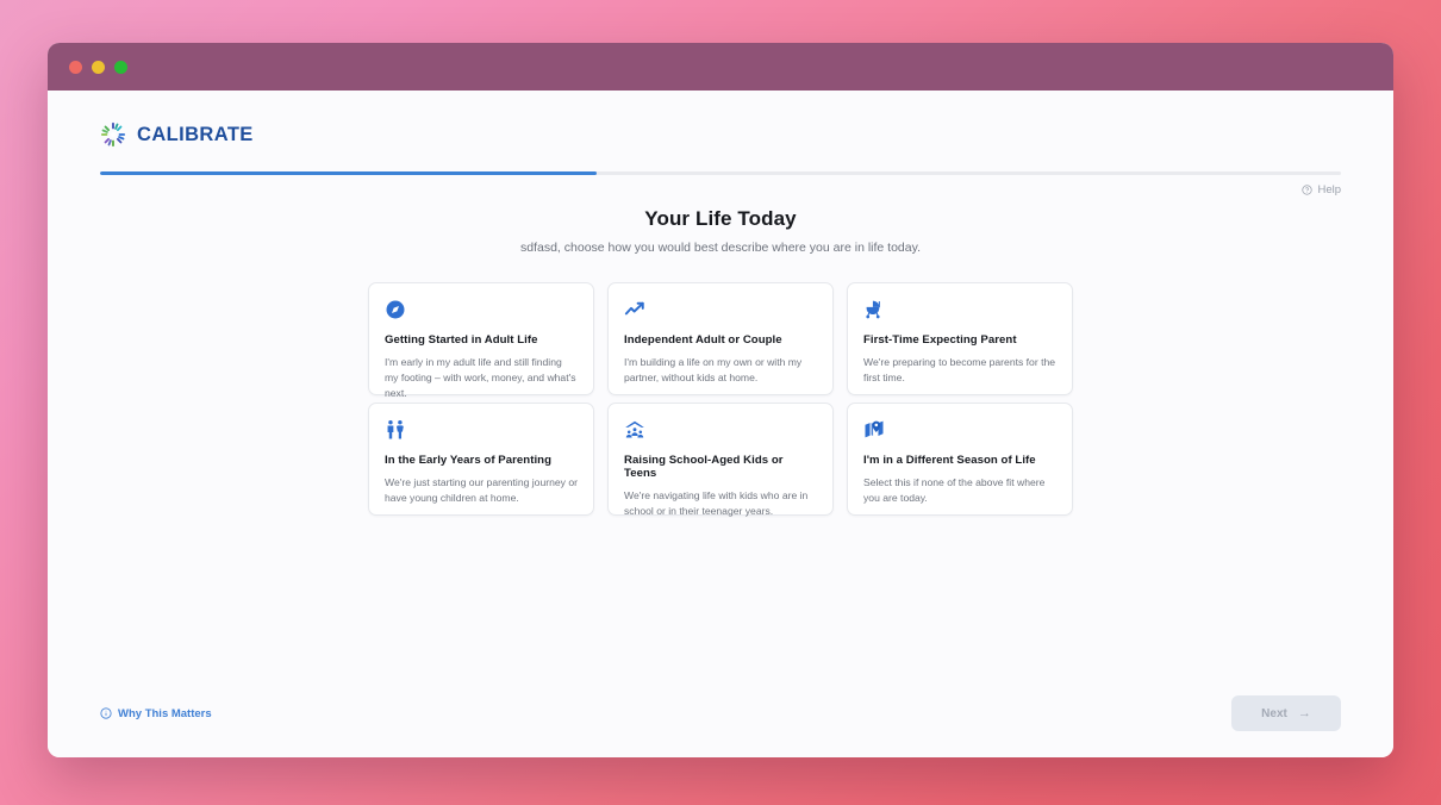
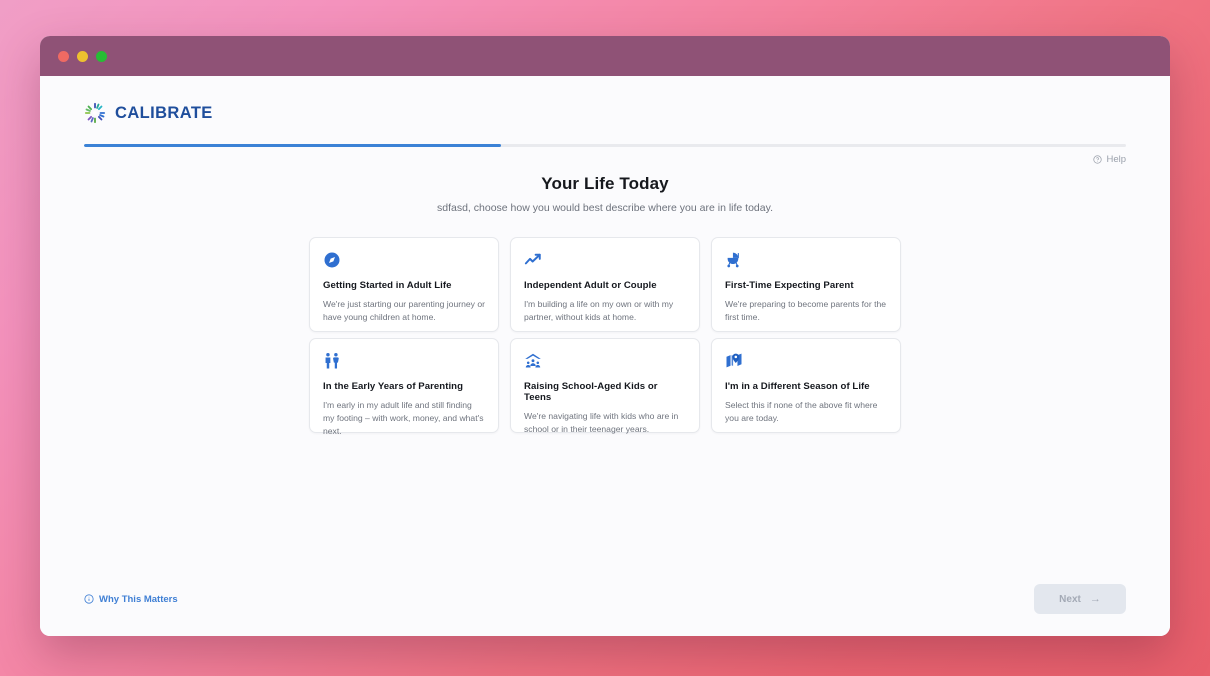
  CALIBRATE
  Help
  Your Life Today
  sdfasd, choose how you would best describe where you are in life today.
  Getting Started in Adult Life
- I'm early in my adult life and still finding my footing – with work, money, and what's next.
+ We're just starting our parenting journey or have young children at home.
  Independent Adult or Couple
  I'm building a life on my own or with my partner, without kids at home.
  First-Time Expecting Parent
  We're preparing to become parents for the first time.
  In the Early Years of Parenting
- We're just starting our parenting journey or have young children at home.
+ I'm early in my adult life and still finding my footing – with work, money, and what's next.
  Raising School-Aged Kids or Teens
  We're navigating life with kids who are in school or in their teenager years.
  I'm in a Different Season of Life
  Select this if none of the above fit where you are today.
  Why This Matters
  Next
  →
